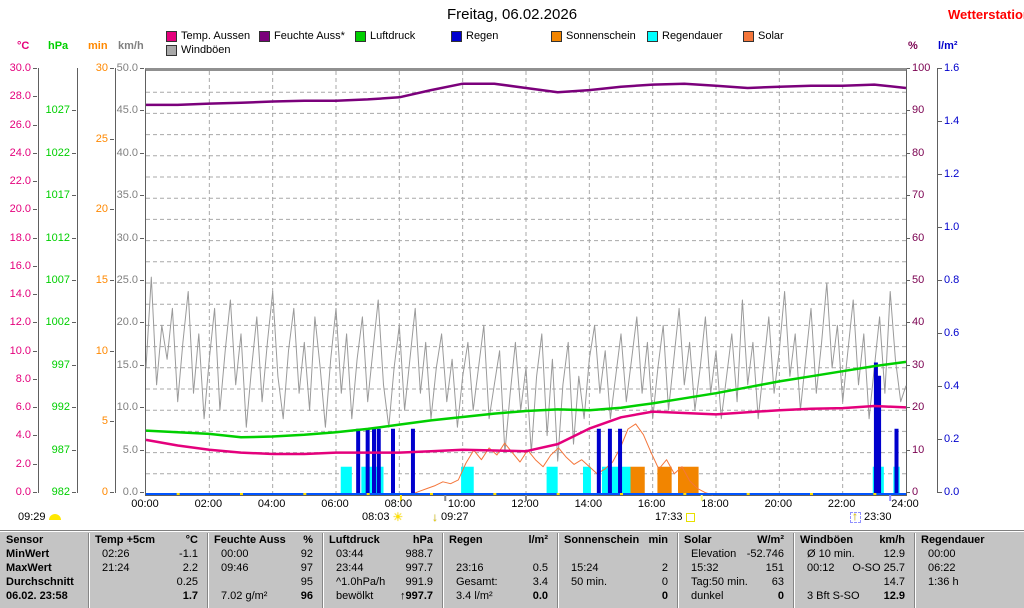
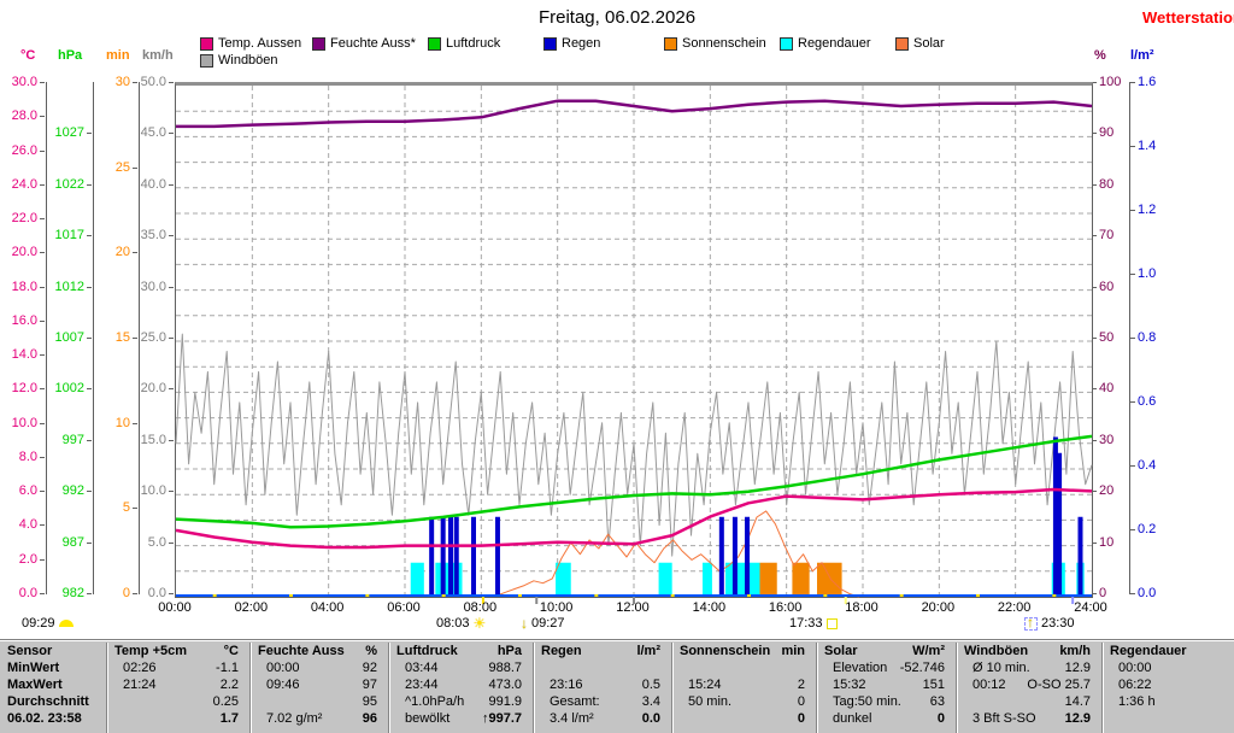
  Freitag, 06.02.2026
  Wetterstatio
  Temp. Aussen
  Feuchte Auss*
  Luftdruck
  Regen
  Sonnenschein
  Regendauer
  Solar
  Windböen
  °C
  30.0
  28.0
  26.0
  24.0
  22.0
  20.0
  18.0
  16.0
  14.0
  12.0
  10.0
  8.0
  6.0
  4.0
  2.0
  0.0
  hPa
  1027
  1022
  1017
  1012
  1007
  1002
  997
  992
  987
  982
  min
  30
  25
  20
  15
  10
  5
  0
  km/h
  50.0
  45.0
  40.0
  35.0
  30.0
  25.0
  20.0
  15.0
  10.0
  5.0
  0.0
  %
  100
  90
  80
  70
  60
  50
  40
  30
  20
  10
  0
  l/m²
  1.6
  1.4
  1.2
  1.0
  0.8
  0.6
  0.4
  0.2
  0.0
  00:00
  02:00
  04:00
  06:00
  08:00
  10:00
  12:00
  14:00
  16:00
  18:00
  20:00
  22:00
  24:00
  09:29
  08:03
  ☀
  ↓
  09:27
  17:33
  ↑
  23:30
  Sensor
  MinWert
  MaxWert
  Durchschnitt
  06.02. 23:58
  Temp +5cm
  °C
  02:26
  -1.1
  21:24
  2.2
  0.25
  1.7
  Feuchte Auss
  %
  00:00
  92
  09:46
  97
  95
  7.02 g/m²
  96
  Luftdruck
  hPa
  03:44
  988.7
  23:44
- 997.7
+ 473.0
  ^1.0hPa/h
  991.9
  bewölkt
  ↑997.7
  Regen
  l/m²
  23:16
  0.5
  Gesamt:
  3.4
  3.4 l/m²
  0.0
  Sonnenschein
  min
  15:24
  2
  50 min.
  0
  0
  Solar
  W/m²
  Elevation
  -52.746
  15:32
  151
  Tag:50 min.
  63
  dunkel
  0
  Windböen
  km/h
  Ø 10 min.
  12.9
  00:12
  O-SO 25.7
  14.7
  3 Bft S-SO
  12.9
  Regendauer
  00:00
  06:22
  1:36 h
